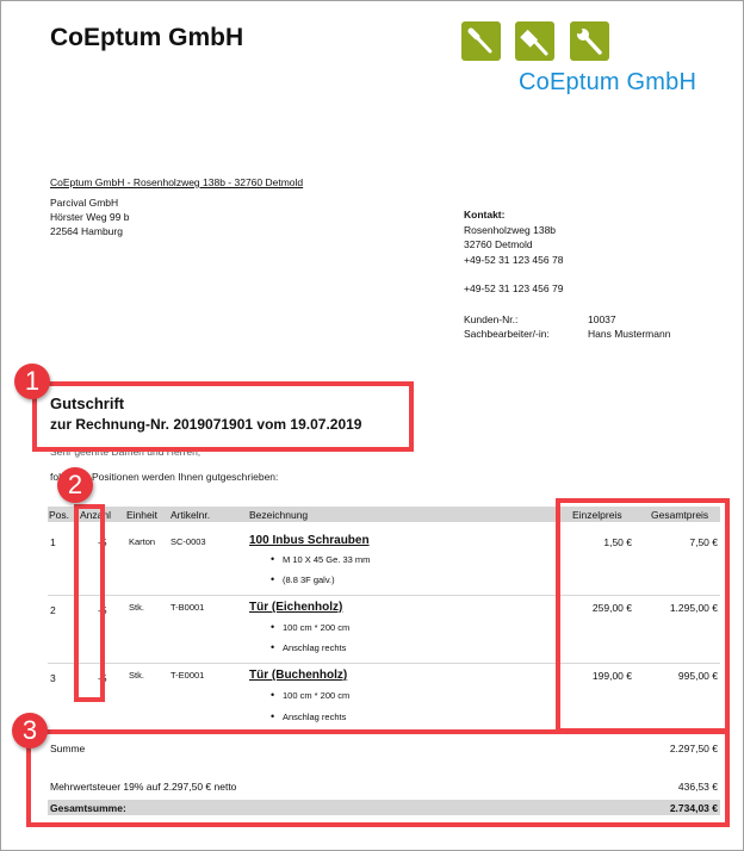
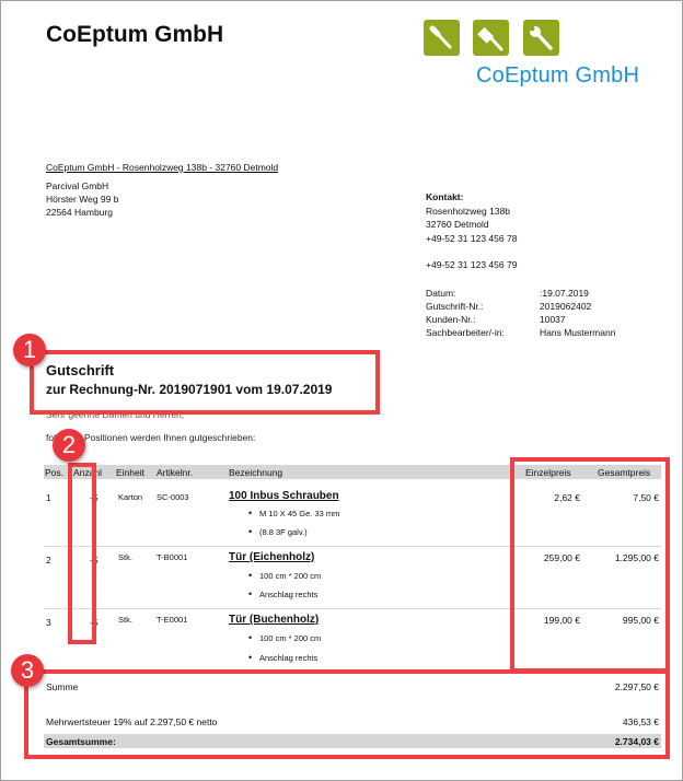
  CoEptum GmbH
  CoEptum GmbH
  CoEptum GmbH - Rosenholzweg 138b - 32760 Detmold
  Parcival GmbH
  Hörster Weg 99 b
  22564 Hamburg
  Kontakt:
  Rosenholzweg 138b
  32760 Detmold
  +49-52 31 123 456 78
  +49-52 31 123 456 79
+ Datum:
+ :19.07.2019
+ Gutschrift-Nr.:
+ 2019062402
  Kunden-Nr.:
  10037
  Sachbearbeiter/-in:
  Hans Mustermann
  Gutschrift
  zur Rechnung-Nr. 2019071901 vom 19.07.2019
  Sehr geehrte Damen und Herren,
  fo Positionen werden Ihnen gutgeschrieben:
  Pos.
  Anzahl
  Einheit
  Artikelnr.
  Bezeichnung
  Einzelpreis
  Gesamtpreis
  1
  -5
  Karton
  SC-0003
  100 Inbus Schrauben
  M 10 X 45 Ge. 33 mm
  (8.8 3F galv.)
- 1,50 €
+ 2,62 €
  7,50 €
  2
  -5
  Stk.
  T-B0001
  Tür (Eichenholz)
  100 cm * 200 cm
  Anschlag rechts
  259,00 €
  1.295,00 €
  3
  -5
  Stk.
  T-E0001
  Tür (Buchenholz)
  100 cm * 200 cm
  Anschlag rechts
  199,00 €
  995,00 €
  Summe
  2.297,50 €
  Mehrwertsteuer 19% auf 2.297,50 € netto
  436,53 €
  Gesamtsumme:
  2.734,03 €
  1
  2
  3
